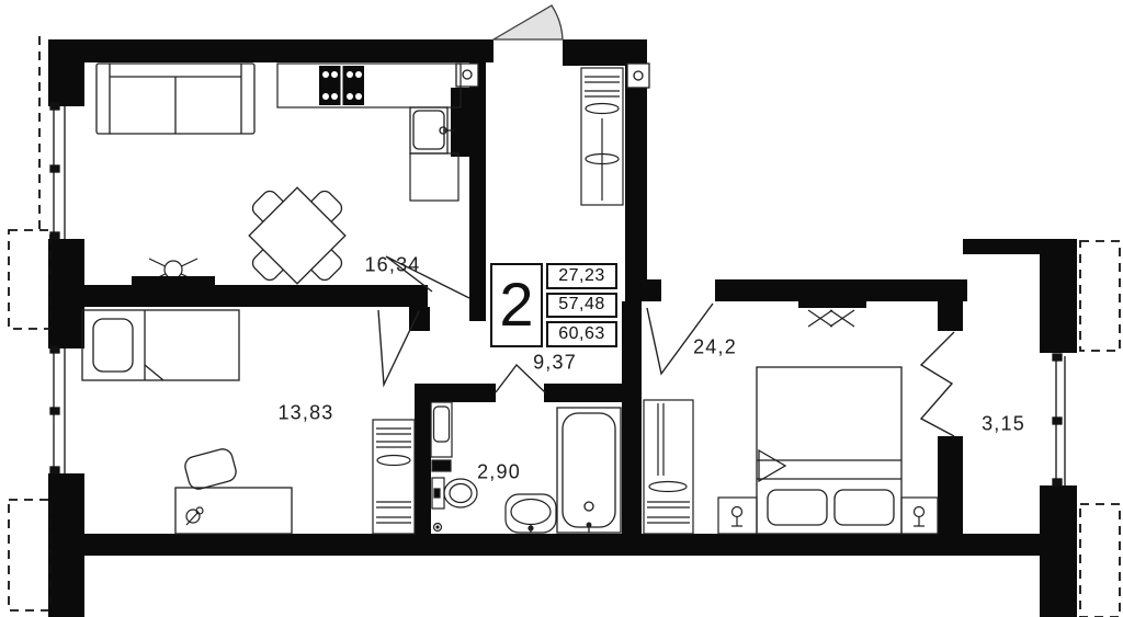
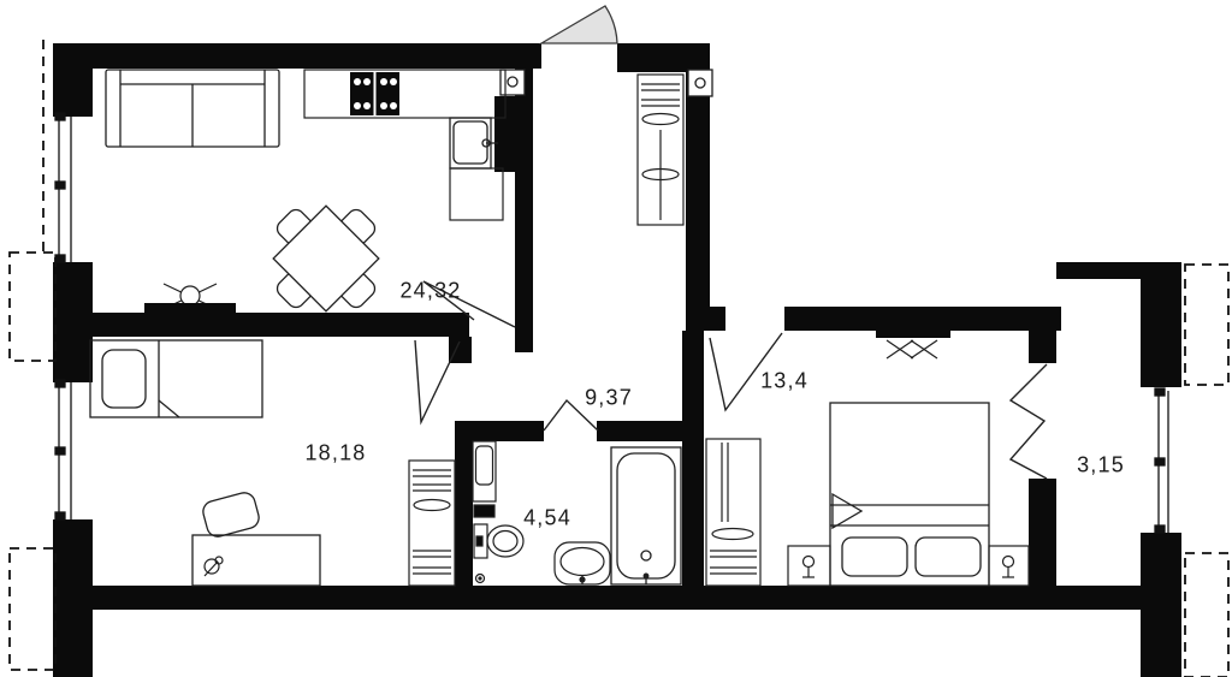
- 16,34
+ 24,32
- 13,83
+ 18,18
  9,37
- 2,90
+ 4,54
- 24,2
+ 13,4
  3,15
- 2
- 27,23
- 57,48
- 60,63
